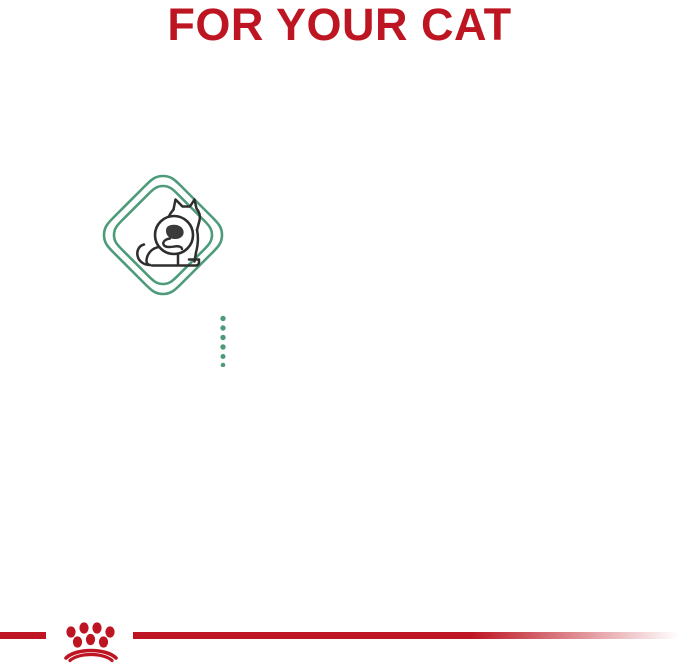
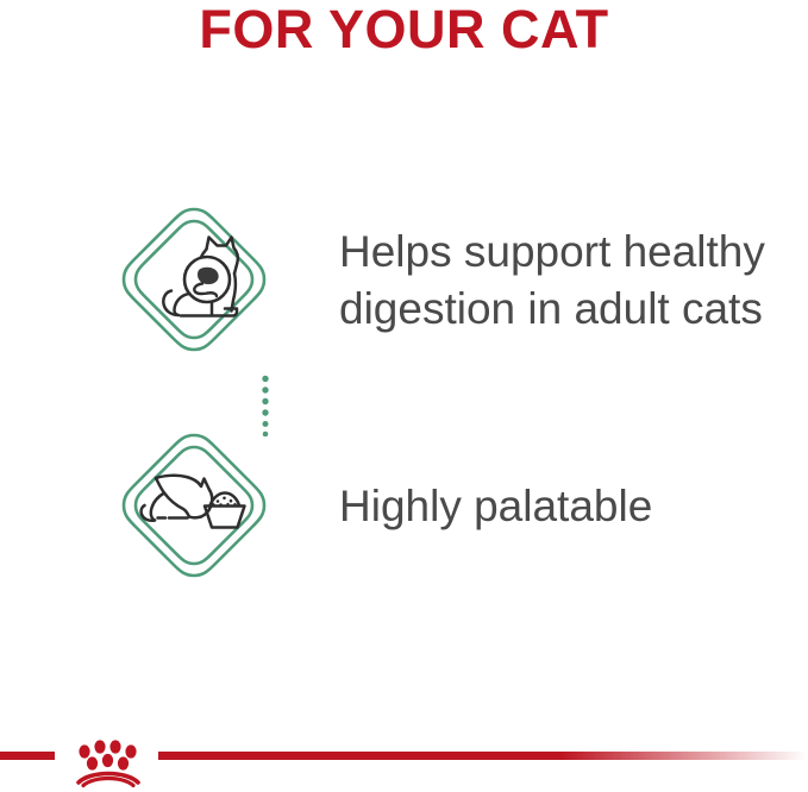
  FOR YOUR CAT
+ Helps support healthy digestion in adult cats
+ Highly palatable
